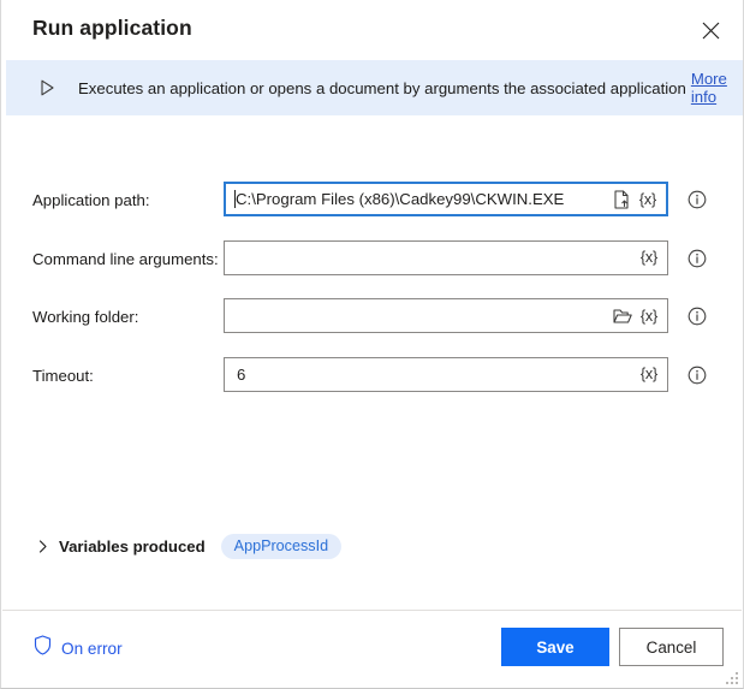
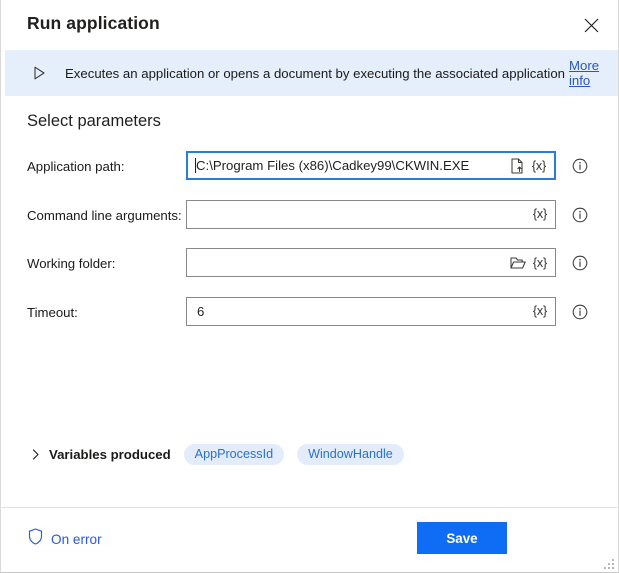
  Run application
- Executes an application or opens a document by arguments the associated application
+ Executes an application or opens a document by executing the associated application
  More info
+ Select parameters
  Application path:
  C:\Program Files (x86)\Cadkey99\CKWIN.EXE
  {x}
  Command line arguments:
  {x}
  Working folder:
  {x}
  Timeout:
  6
  {x}
  Variables produced
  AppProcessId
+ WindowHandle
  On error
  Save
- Cancel
